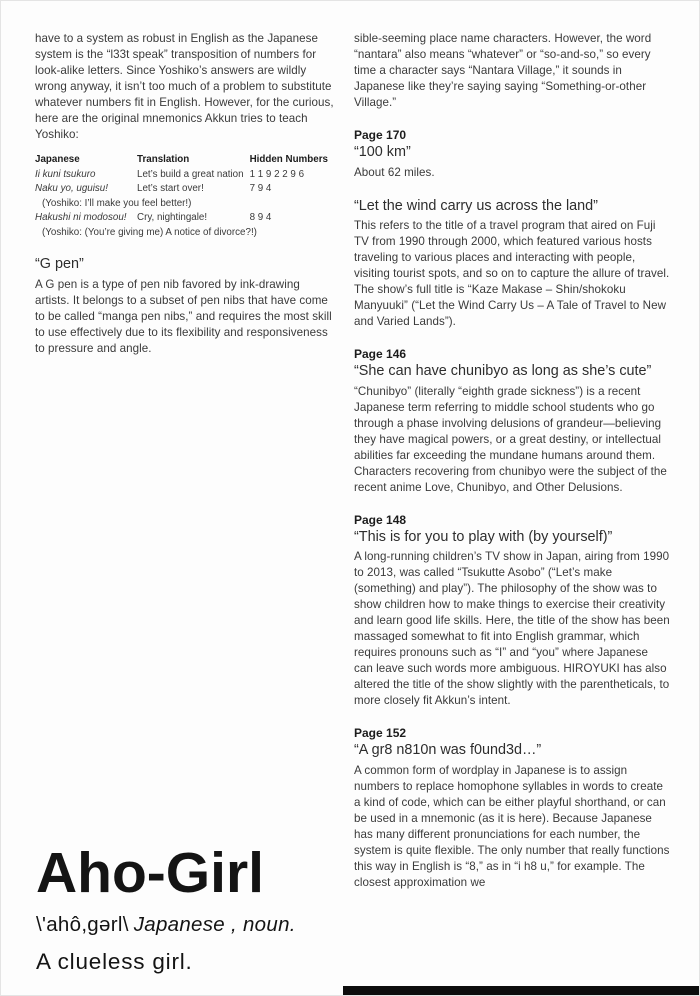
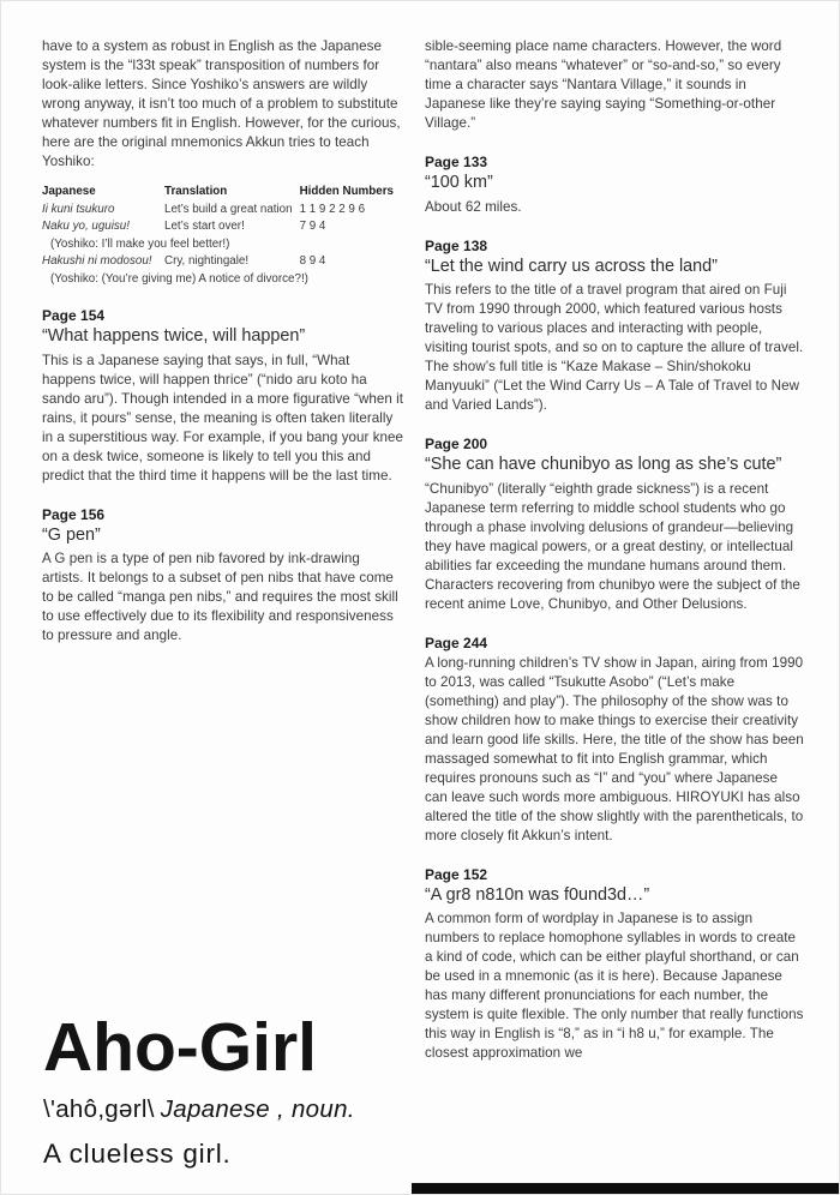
  have to a system as robust in English as the Japanese system is the “l33t speak” transposition of numbers for look-alike letters. Since Yoshiko’s answers are wildly wrong anyway, it isn’t too much of a problem to substitute whatever numbers fit in English. However, for the curious, here are the original mnemonics Akkun tries to teach Yoshiko:
  Japanese
  Translation
  Hidden Numbers
  Ii kuni tsukuro
  Let’s build a great nation
  1 1 9 2 2 9 6
  Naku yo, uguisu!
  Let’s start over!
  7 9 4
  (Yoshiko: I’ll make you feel better!)
  Hakushi ni modosou!
  Cry, nightingale!
  8 9 4
  (Yoshiko: (You’re giving me) A notice of divorce?!)
+ Page 154
+ “What happens twice, will happen”
+ This is a Japanese saying that says, in full, “What happens twice, will happen thrice” (“nido aru koto ha sando aru”). Though intended in a more figurative “when it rains, it pours” sense, the meaning is often taken literally in a superstitious way. For example, if you bang your knee on a desk twice, someone is likely to tell you this and predict that the third time it happens will be the last time.
+ Page 156
  “G pen”
  A G pen is a type of pen nib favored by ink-drawing artists. It belongs to a subset of pen nibs that have come to be called “manga pen nibs,” and requires the most skill to use effectively due to its flexibility and responsiveness to pressure and angle.
  sible-seeming place name characters. However, the word “nantara” also means “whatever” or “so-and-so,” so every time a character says “Nantara Village,” it sounds in Japanese like they’re saying saying “Something-or-other Village.”
- Page 170
+ Page 133
  “100 km”
  About 62 miles.
+ Page 138
  “Let the wind carry us across the land”
  This refers to the title of a travel program that aired on Fuji TV from 1990 through 2000, which featured various hosts traveling to various places and interacting with people, visiting tourist spots, and so on to capture the allure of travel. The show’s full title is “Kaze Makase – Shin/shokoku Manyuuki” (“Let the Wind Carry Us – A Tale of Travel to New and Varied Lands”).
- Page 146
+ Page 200
  “She can have chunibyo as long as she’s cute”
  “Chunibyo” (literally “eighth grade sickness”) is a recent Japanese term referring to middle school students who go through a phase involving delusions of grandeur—believing they have magical powers, or a great destiny, or intellectual abilities far exceeding the mundane humans around them. Characters recovering from chunibyo were the subject of the recent anime Love, Chunibyo, and Other Delusions.
- Page 148
+ Page 244
- “This is for you to play with (by yourself)”
  A long-running children’s TV show in Japan, airing from 1990 to 2013, was called “Tsukutte Asobo” (“Let’s make (something) and play”). The philosophy of the show was to show children how to make things to exercise their creativity and learn good life skills. Here, the title of the show has been massaged somewhat to fit into English grammar, which requires pronouns such as “I” and “you” where Japanese can leave such words more ambiguous. HIROYUKI has also altered the title of the show slightly with the parentheticals, to more closely fit Akkun’s intent.
  Page 152
  “A gr8 n810n was f0und3d…”
  A common form of wordplay in Japanese is to assign numbers to replace homophone syllables in words to create a kind of code, which can be either playful shorthand, or can be used in a mnemonic (as it is here). Because Japanese has many different pronunciations for each number, the system is quite flexible. The only number that really functions this way in English is “8,” as in “i h8 u,” for example. The closest approximation we
  Aho-Girl
  \'ahô,gərl\ Japanese , noun.
  A clueless girl.
